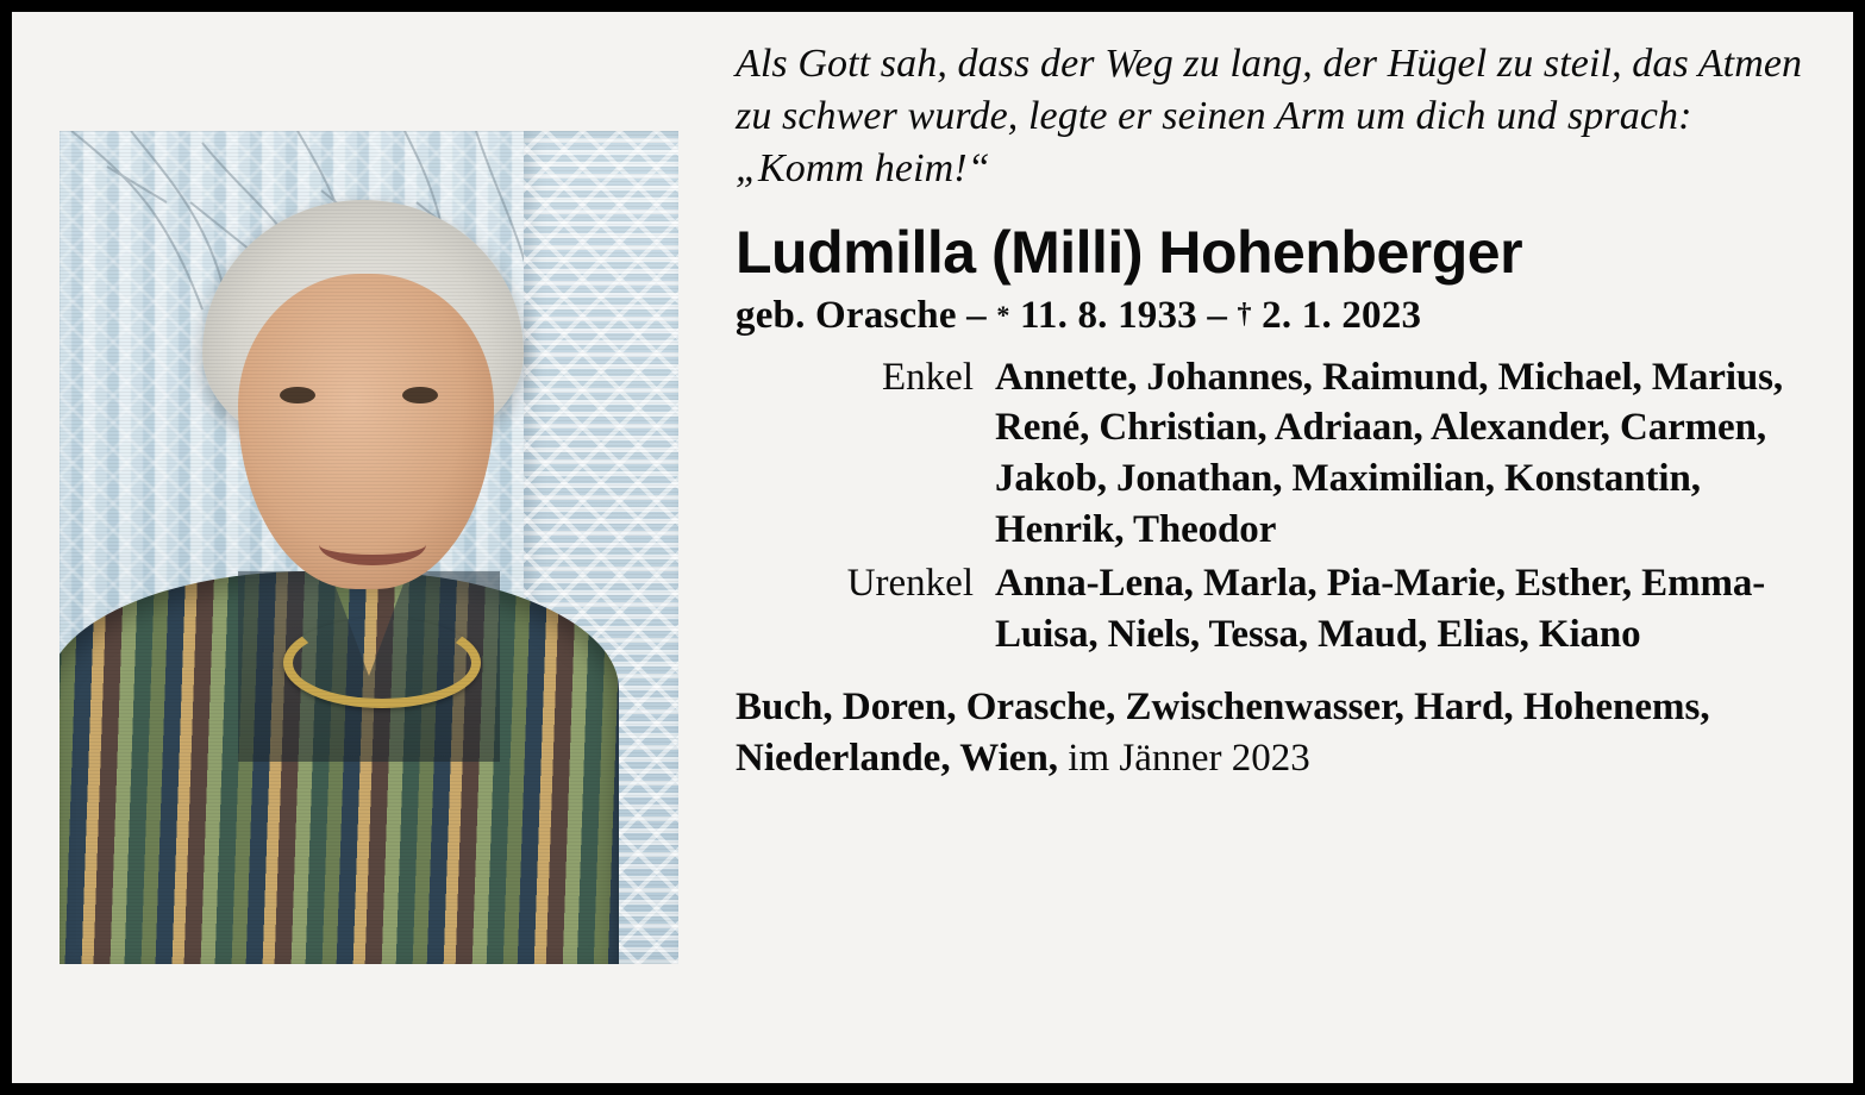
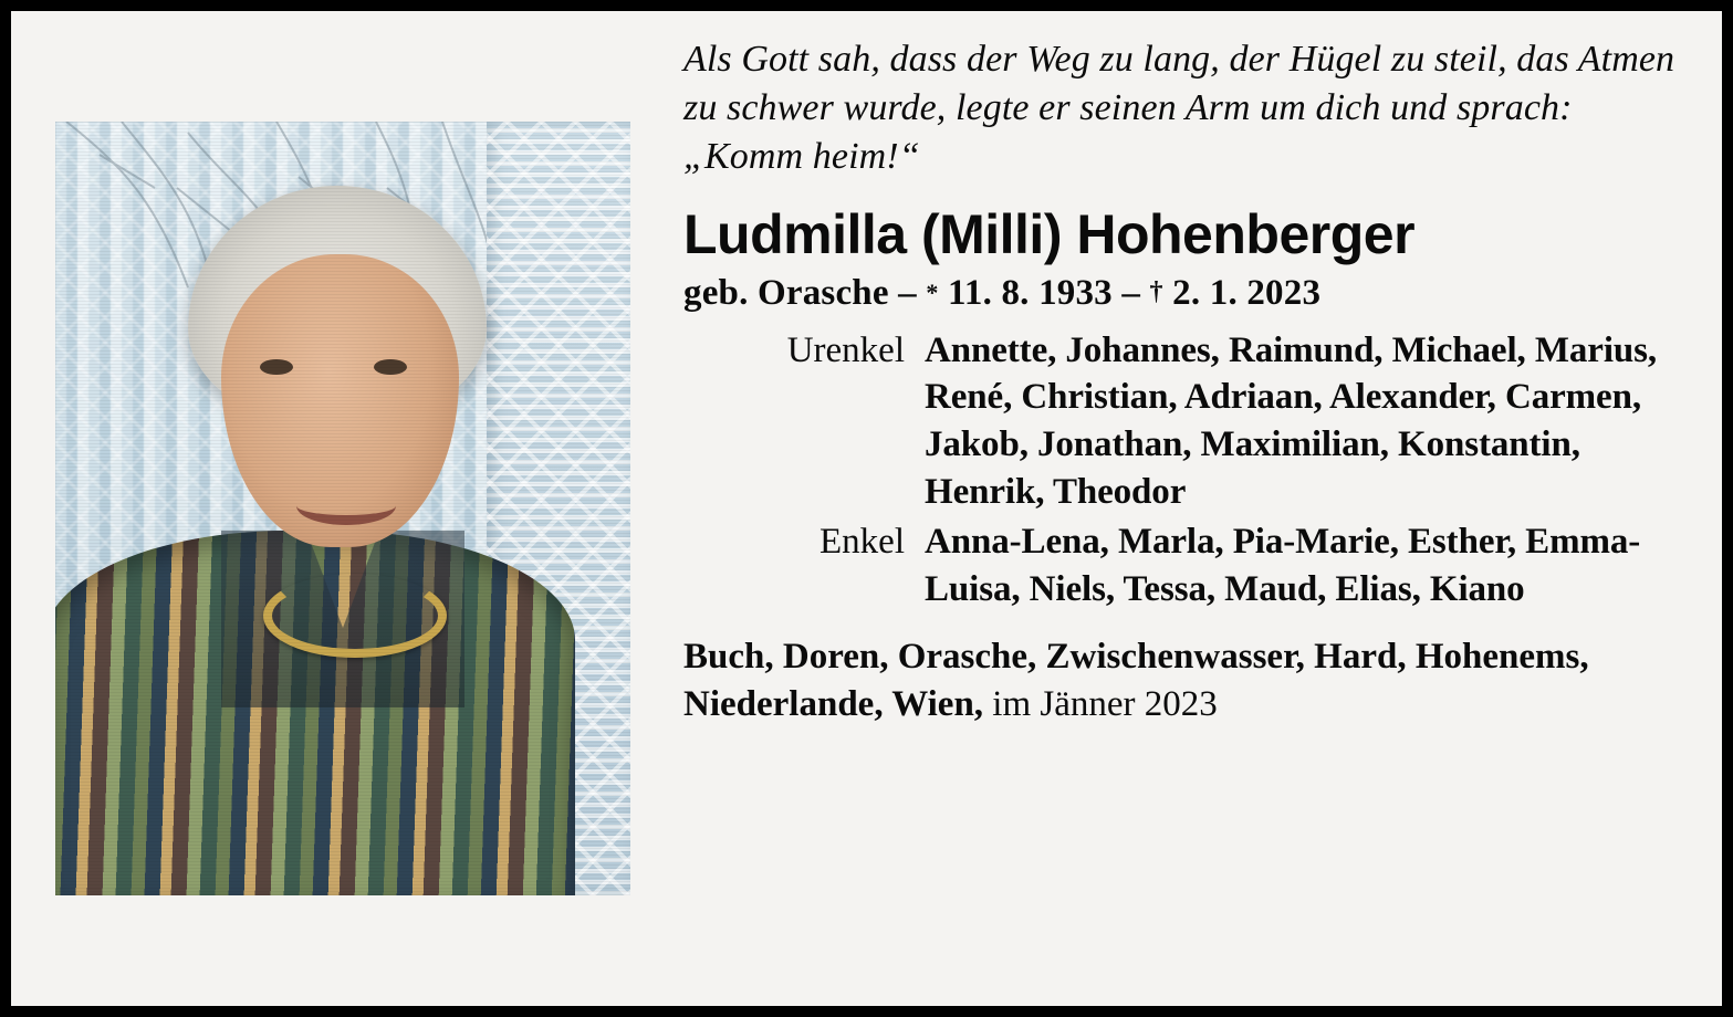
  Als Gott sah, dass der Weg zu lang, der Hügel zu steil, das Atmen zu schwer wurde, legte er seinen Arm um dich und sprach: „Komm heim!“
  Ludmilla (Milli) Hohenberger
  geb. Orasche – * 11. 8. 1933 – † 2. 1. 2023
- Enkel
+ Urenkel
  Annette, Johannes, Raimund, Michael, Marius, René, Christian, Adriaan, Alexander, Carmen, Jakob, Jonathan, Maximilian, Konstantin, Henrik, Theodor
- Urenkel
+ Enkel
  Anna-Lena, Marla, Pia-Marie, Esther, Emma-Luisa, Niels, Tessa, Maud, Elias, Kiano
  Buch, Doren, Orasche, Zwischenwasser, Hard, Hohenems, Niederlande, Wien, im Jänner 2023
